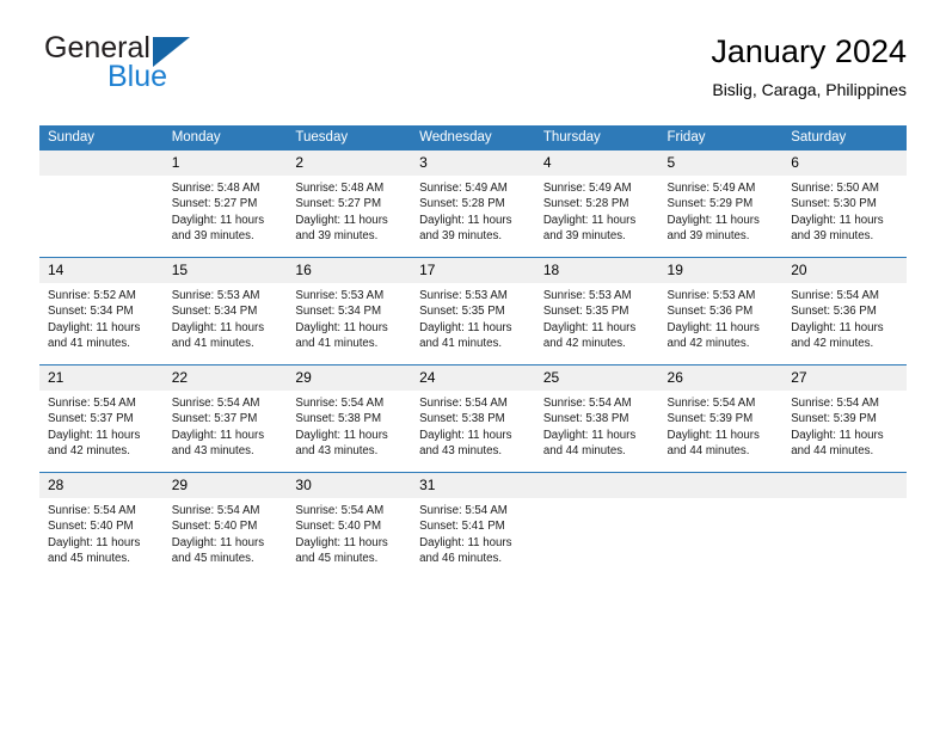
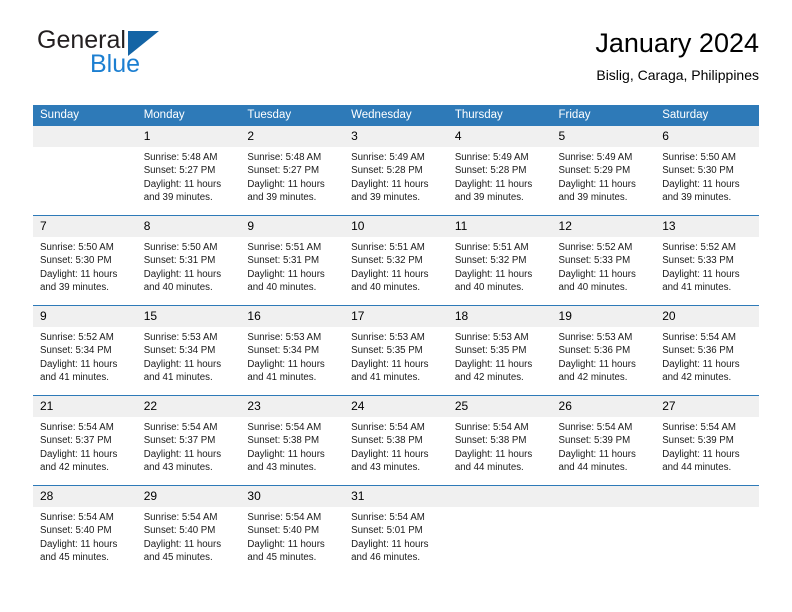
  General
  Blue
  January 2024
  Bislig, Caraga, Philippines
  Sunday	Monday	Tuesday	Wednesday	Thursday	Friday	Saturday
  	1Sunrise: 5:48 AMSunset: 5:27 PMDaylight: 11 hoursand 39 minutes.	2Sunrise: 5:48 AMSunset: 5:27 PMDaylight: 11 hoursand 39 minutes.	3Sunrise: 5:49 AMSunset: 5:28 PMDaylight: 11 hoursand 39 minutes.	4Sunrise: 5:49 AMSunset: 5:28 PMDaylight: 11 hoursand 39 minutes.	5Sunrise: 5:49 AMSunset: 5:29 PMDaylight: 11 hoursand 39 minutes.	6Sunrise: 5:50 AMSunset: 5:30 PMDaylight: 11 hoursand 39 minutes.
+ 7Sunrise: 5:50 AMSunset: 5:30 PMDaylight: 11 hoursand 39 minutes.	8Sunrise: 5:50 AMSunset: 5:31 PMDaylight: 11 hoursand 40 minutes.	9Sunrise: 5:51 AMSunset: 5:31 PMDaylight: 11 hoursand 40 minutes.	10Sunrise: 5:51 AMSunset: 5:32 PMDaylight: 11 hoursand 40 minutes.	11Sunrise: 5:51 AMSunset: 5:32 PMDaylight: 11 hoursand 40 minutes.	12Sunrise: 5:52 AMSunset: 5:33 PMDaylight: 11 hoursand 40 minutes.	13Sunrise: 5:52 AMSunset: 5:33 PMDaylight: 11 hoursand 41 minutes.
- 14Sunrise: 5:52 AMSunset: 5:34 PMDaylight: 11 hoursand 41 minutes.	15Sunrise: 5:53 AMSunset: 5:34 PMDaylight: 11 hoursand 41 minutes.	16Sunrise: 5:53 AMSunset: 5:34 PMDaylight: 11 hoursand 41 minutes.	17Sunrise: 5:53 AMSunset: 5:35 PMDaylight: 11 hoursand 41 minutes.	18Sunrise: 5:53 AMSunset: 5:35 PMDaylight: 11 hoursand 42 minutes.	19Sunrise: 5:53 AMSunset: 5:36 PMDaylight: 11 hoursand 42 minutes.	20Sunrise: 5:54 AMSunset: 5:36 PMDaylight: 11 hoursand 42 minutes.
+ 9Sunrise: 5:52 AMSunset: 5:34 PMDaylight: 11 hoursand 41 minutes.	15Sunrise: 5:53 AMSunset: 5:34 PMDaylight: 11 hoursand 41 minutes.	16Sunrise: 5:53 AMSunset: 5:34 PMDaylight: 11 hoursand 41 minutes.	17Sunrise: 5:53 AMSunset: 5:35 PMDaylight: 11 hoursand 41 minutes.	18Sunrise: 5:53 AMSunset: 5:35 PMDaylight: 11 hoursand 42 minutes.	19Sunrise: 5:53 AMSunset: 5:36 PMDaylight: 11 hoursand 42 minutes.	20Sunrise: 5:54 AMSunset: 5:36 PMDaylight: 11 hoursand 42 minutes.
- 21Sunrise: 5:54 AMSunset: 5:37 PMDaylight: 11 hoursand 42 minutes.	22Sunrise: 5:54 AMSunset: 5:37 PMDaylight: 11 hoursand 43 minutes.	29Sunrise: 5:54 AMSunset: 5:38 PMDaylight: 11 hoursand 43 minutes.	24Sunrise: 5:54 AMSunset: 5:38 PMDaylight: 11 hoursand 43 minutes.	25Sunrise: 5:54 AMSunset: 5:38 PMDaylight: 11 hoursand 44 minutes.	26Sunrise: 5:54 AMSunset: 5:39 PMDaylight: 11 hoursand 44 minutes.	27Sunrise: 5:54 AMSunset: 5:39 PMDaylight: 11 hoursand 44 minutes.
+ 21Sunrise: 5:54 AMSunset: 5:37 PMDaylight: 11 hoursand 42 minutes.	22Sunrise: 5:54 AMSunset: 5:37 PMDaylight: 11 hoursand 43 minutes.	23Sunrise: 5:54 AMSunset: 5:38 PMDaylight: 11 hoursand 43 minutes.	24Sunrise: 5:54 AMSunset: 5:38 PMDaylight: 11 hoursand 43 minutes.	25Sunrise: 5:54 AMSunset: 5:38 PMDaylight: 11 hoursand 44 minutes.	26Sunrise: 5:54 AMSunset: 5:39 PMDaylight: 11 hoursand 44 minutes.	27Sunrise: 5:54 AMSunset: 5:39 PMDaylight: 11 hoursand 44 minutes.
- 28Sunrise: 5:54 AMSunset: 5:40 PMDaylight: 11 hoursand 45 minutes.	29Sunrise: 5:54 AMSunset: 5:40 PMDaylight: 11 hoursand 45 minutes.	30Sunrise: 5:54 AMSunset: 5:40 PMDaylight: 11 hoursand 45 minutes.	31Sunrise: 5:54 AMSunset: 5:41 PMDaylight: 11 hoursand 46 minutes.
+ 28Sunrise: 5:54 AMSunset: 5:40 PMDaylight: 11 hoursand 45 minutes.	29Sunrise: 5:54 AMSunset: 5:40 PMDaylight: 11 hoursand 45 minutes.	30Sunrise: 5:54 AMSunset: 5:40 PMDaylight: 11 hoursand 45 minutes.	31Sunrise: 5:54 AMSunset: 5:01 PMDaylight: 11 hoursand 46 minutes.
